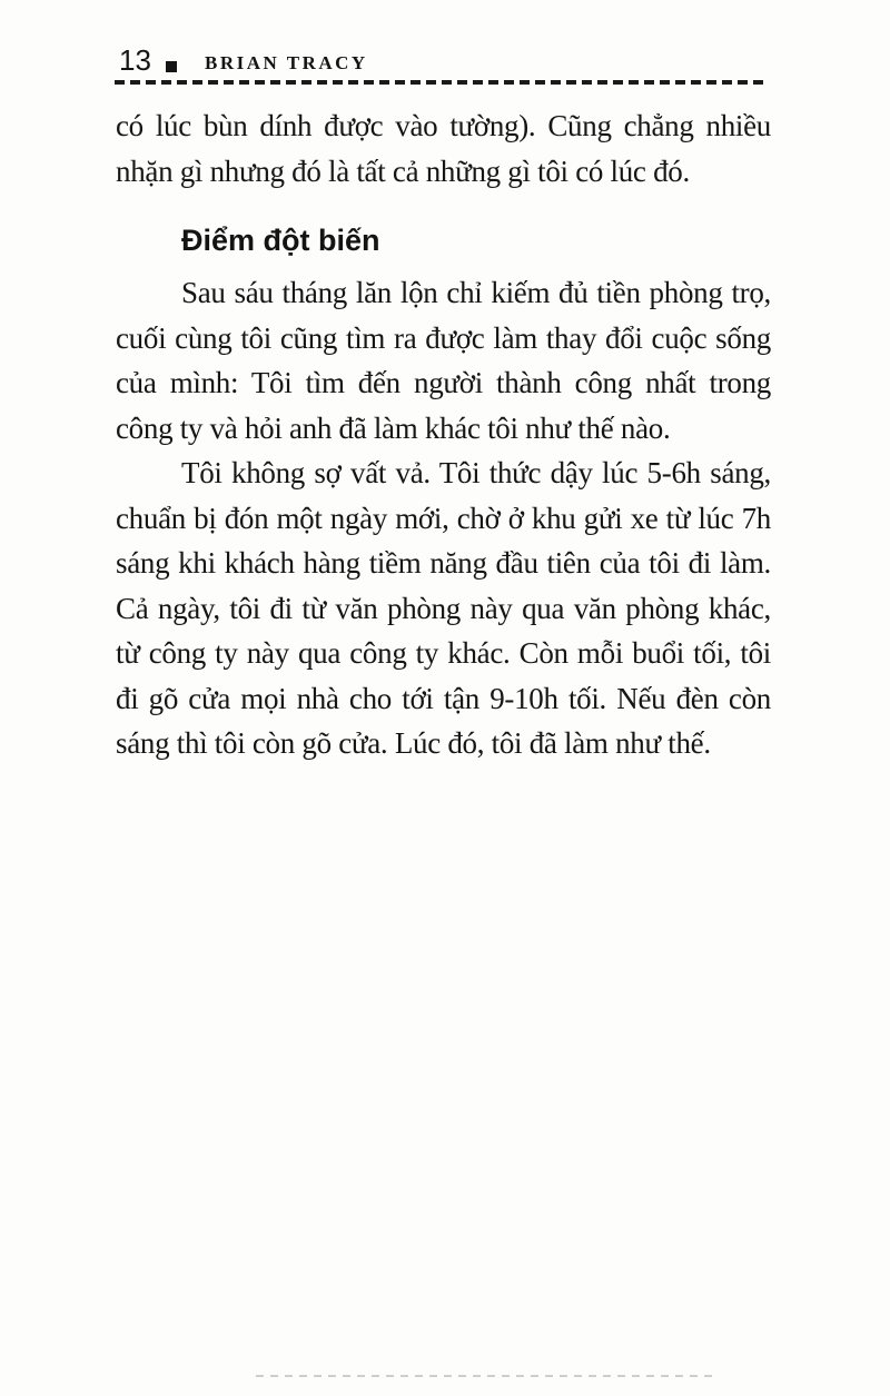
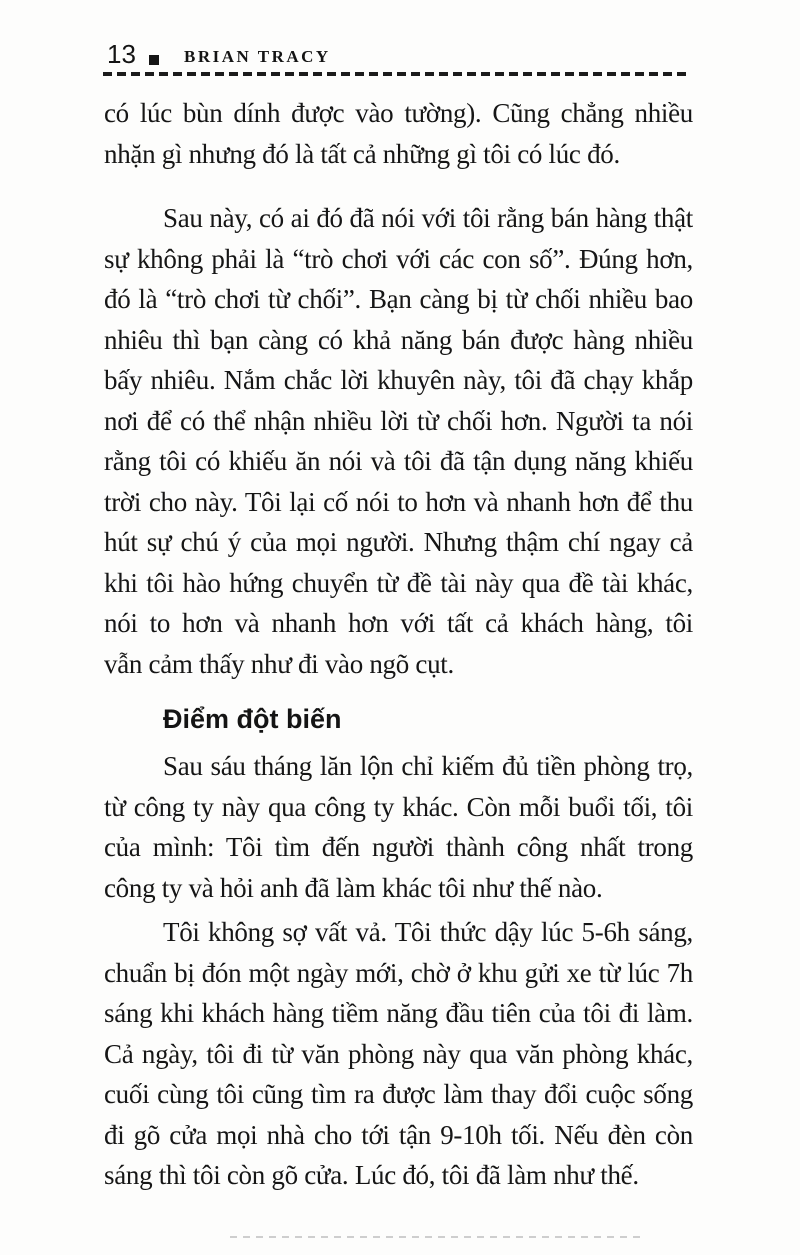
  13
  BRIAN TRACY
  có lúc bùn dính được vào tường). Cũng chẳng nhiều
  nhặn gì nhưng đó là tất cả những gì tôi có lúc đó.
+ Sau này, có ai đó đã nói với tôi rằng bán hàng thật
+ sự không phải là “trò chơi với các con số”. Đúng hơn,
+ đó là “trò chơi từ chối”. Bạn càng bị từ chối nhiều bao
+ nhiêu thì bạn càng có khả năng bán được hàng nhiều
+ bấy nhiêu. Nắm chắc lời khuyên này, tôi đã chạy khắp
+ nơi để có thể nhận nhiều lời từ chối hơn. Người ta nói
+ rằng tôi có khiếu ăn nói và tôi đã tận dụng năng khiếu
+ trời cho này. Tôi lại cố nói to hơn và nhanh hơn để thu
+ hút sự chú ý của mọi người. Nhưng thậm chí ngay cả
+ khi tôi hào hứng chuyển từ đề tài này qua đề tài khác,
+ nói to hơn và nhanh hơn với tất cả khách hàng, tôi
+ vẫn cảm thấy như đi vào ngõ cụt.
  Điểm đột biến
  Sau sáu tháng lăn lộn chỉ kiếm đủ tiền phòng trọ,
- cuối cùng tôi cũng tìm ra được làm thay đổi cuộc sống
+ từ công ty này qua công ty khác. Còn mỗi buổi tối, tôi
  của mình: Tôi tìm đến người thành công nhất trong
  công ty và hỏi anh đã làm khác tôi như thế nào.
  Tôi không sợ vất vả. Tôi thức dậy lúc 5-6h sáng,
  chuẩn bị đón một ngày mới, chờ ở khu gửi xe từ lúc 7h
  sáng khi khách hàng tiềm năng đầu tiên của tôi đi làm.
  Cả ngày, tôi đi từ văn phòng này qua văn phòng khác,
- từ công ty này qua công ty khác. Còn mỗi buổi tối, tôi
+ cuối cùng tôi cũng tìm ra được làm thay đổi cuộc sống
  đi gõ cửa mọi nhà cho tới tận 9-10h tối. Nếu đèn còn
  sáng thì tôi còn gõ cửa. Lúc đó, tôi đã làm như thế.
